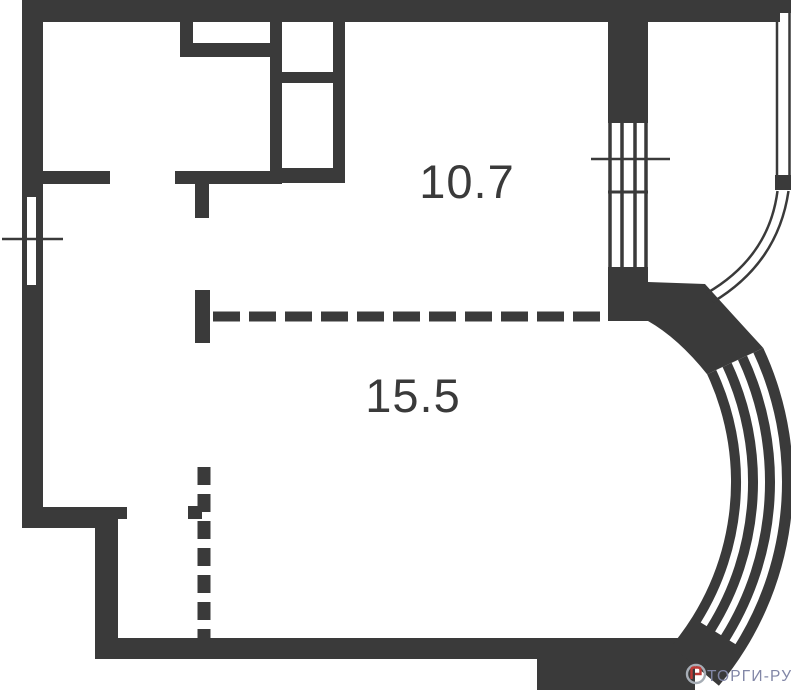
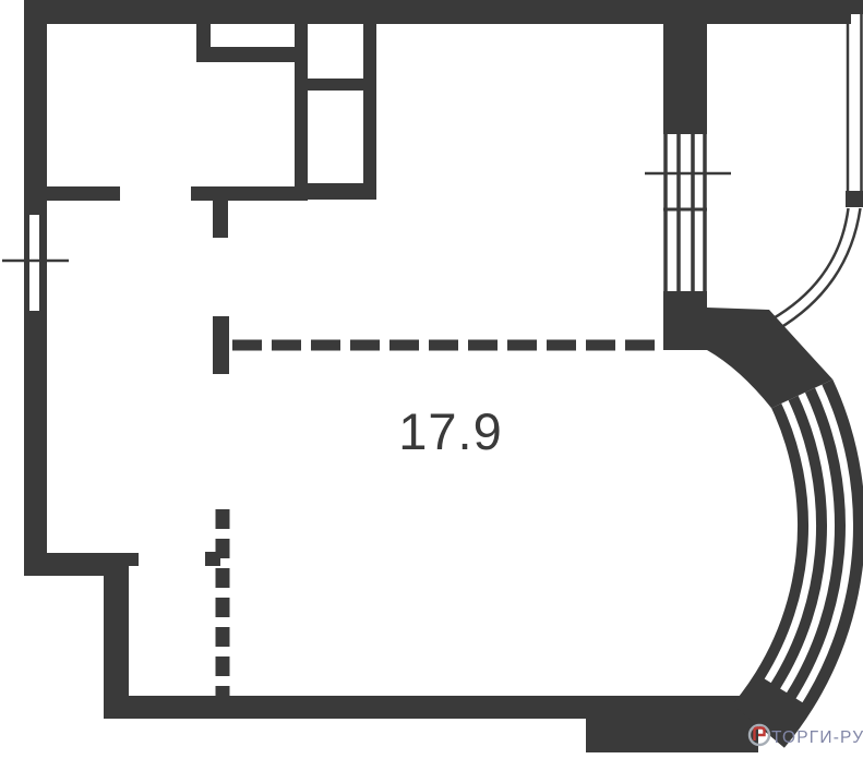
- 10.7
- 15.5
+ 17.9
  ТОРГИ-РУ
